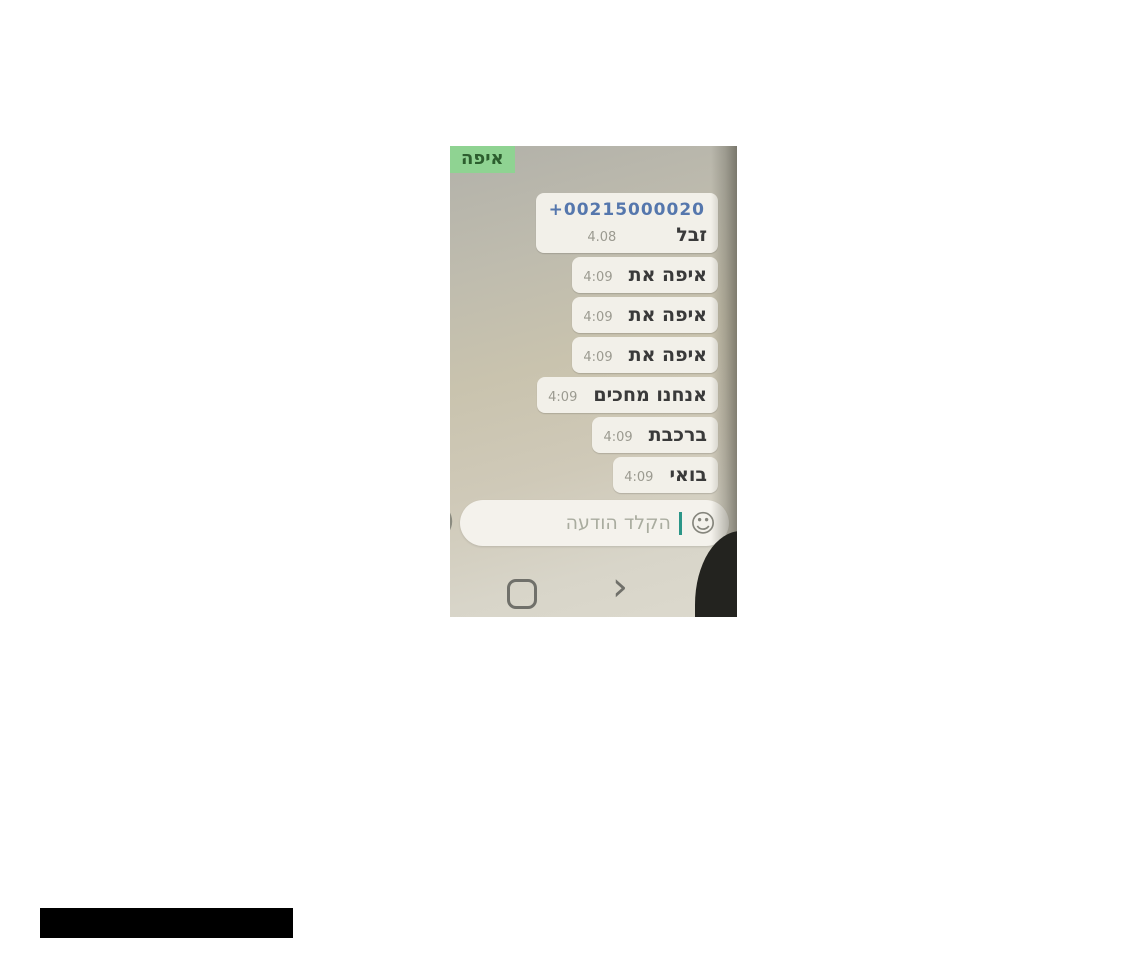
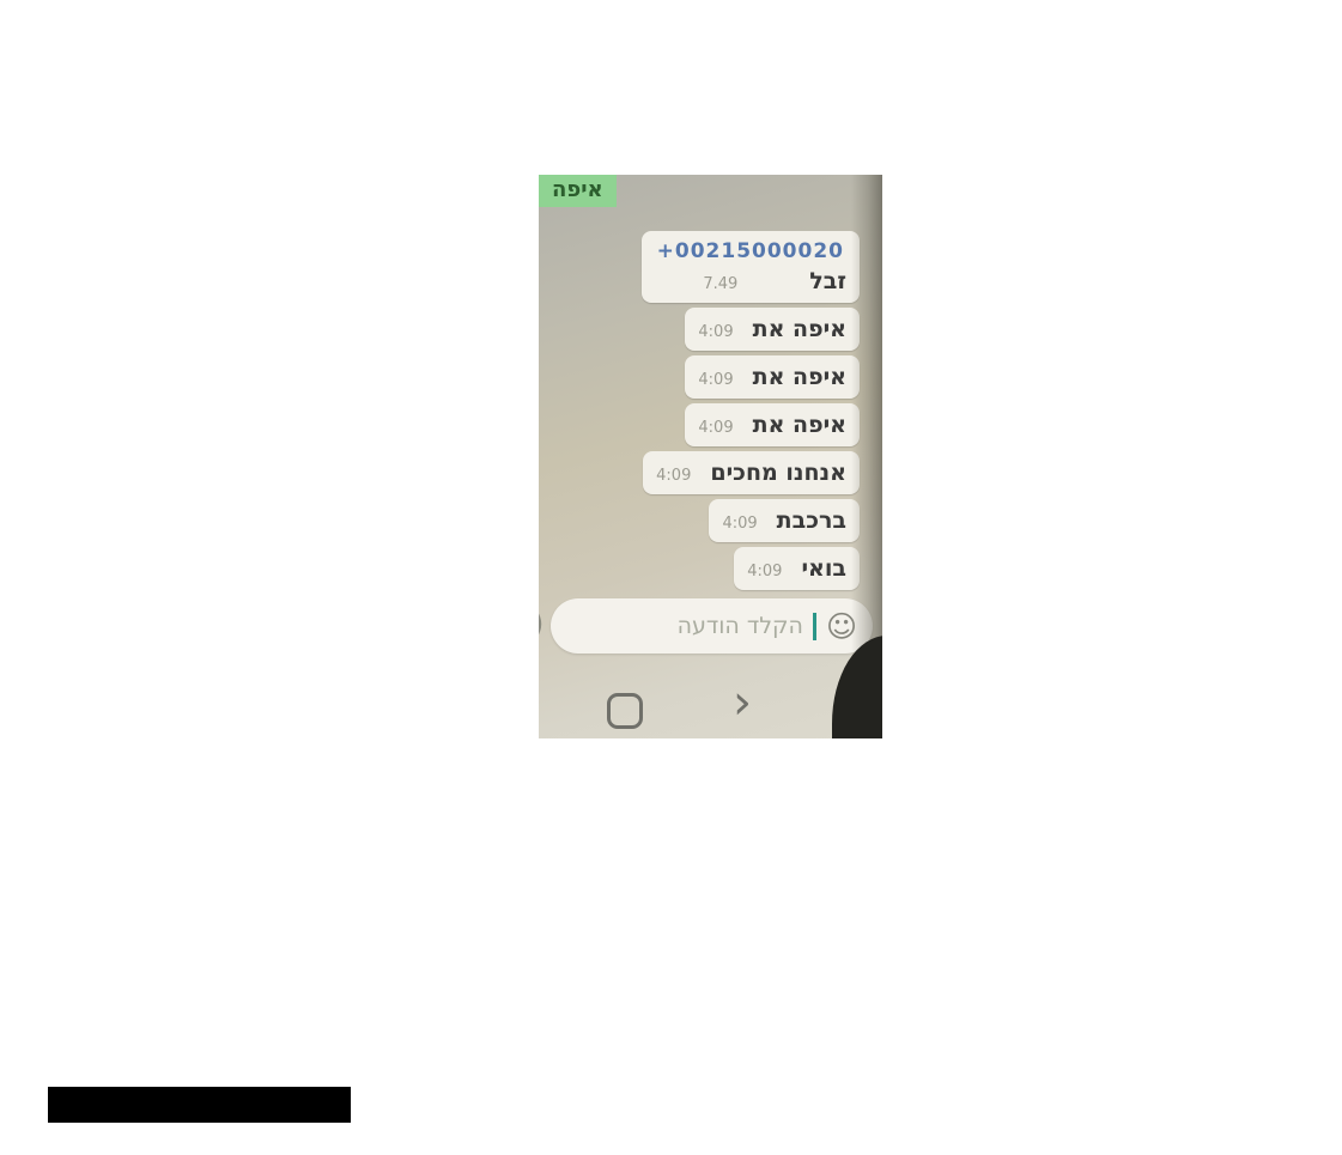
  איפה
  +00215000020
  זבל
- 4.08
+ 7.49
  איפה את
  4:09
  איפה את
  4:09
  איפה את
  4:09
  אנחנו מחכים
  4:09
  ברכבת
  4:09
  בואי
  4:09
  )
  ☺
  הקלד הודעה
  ›
